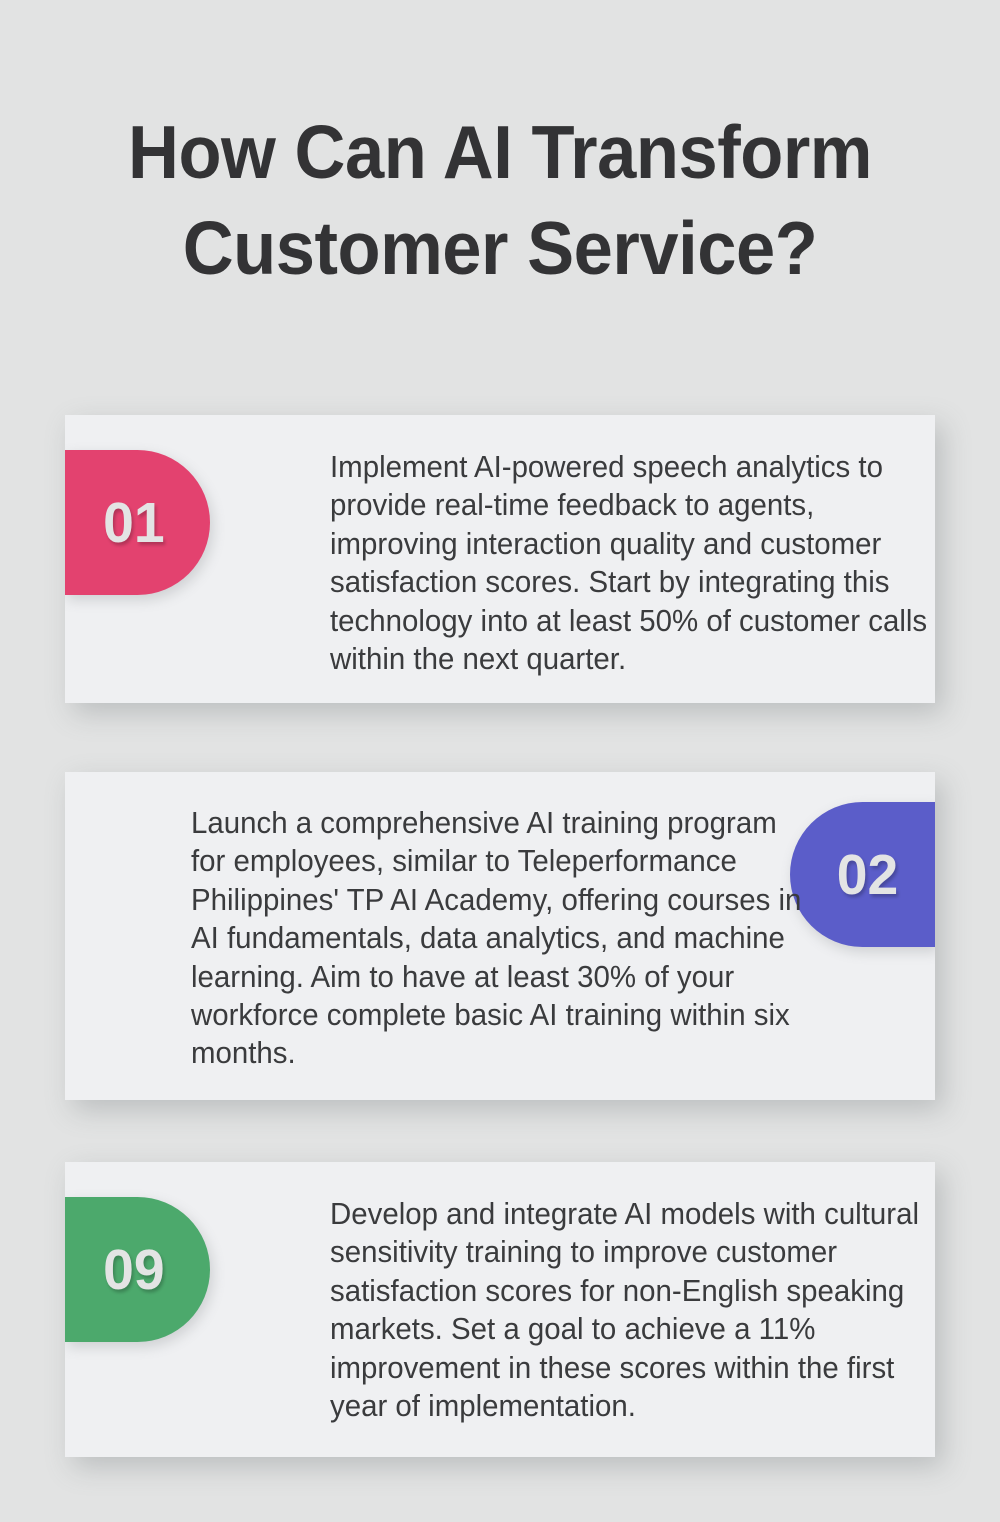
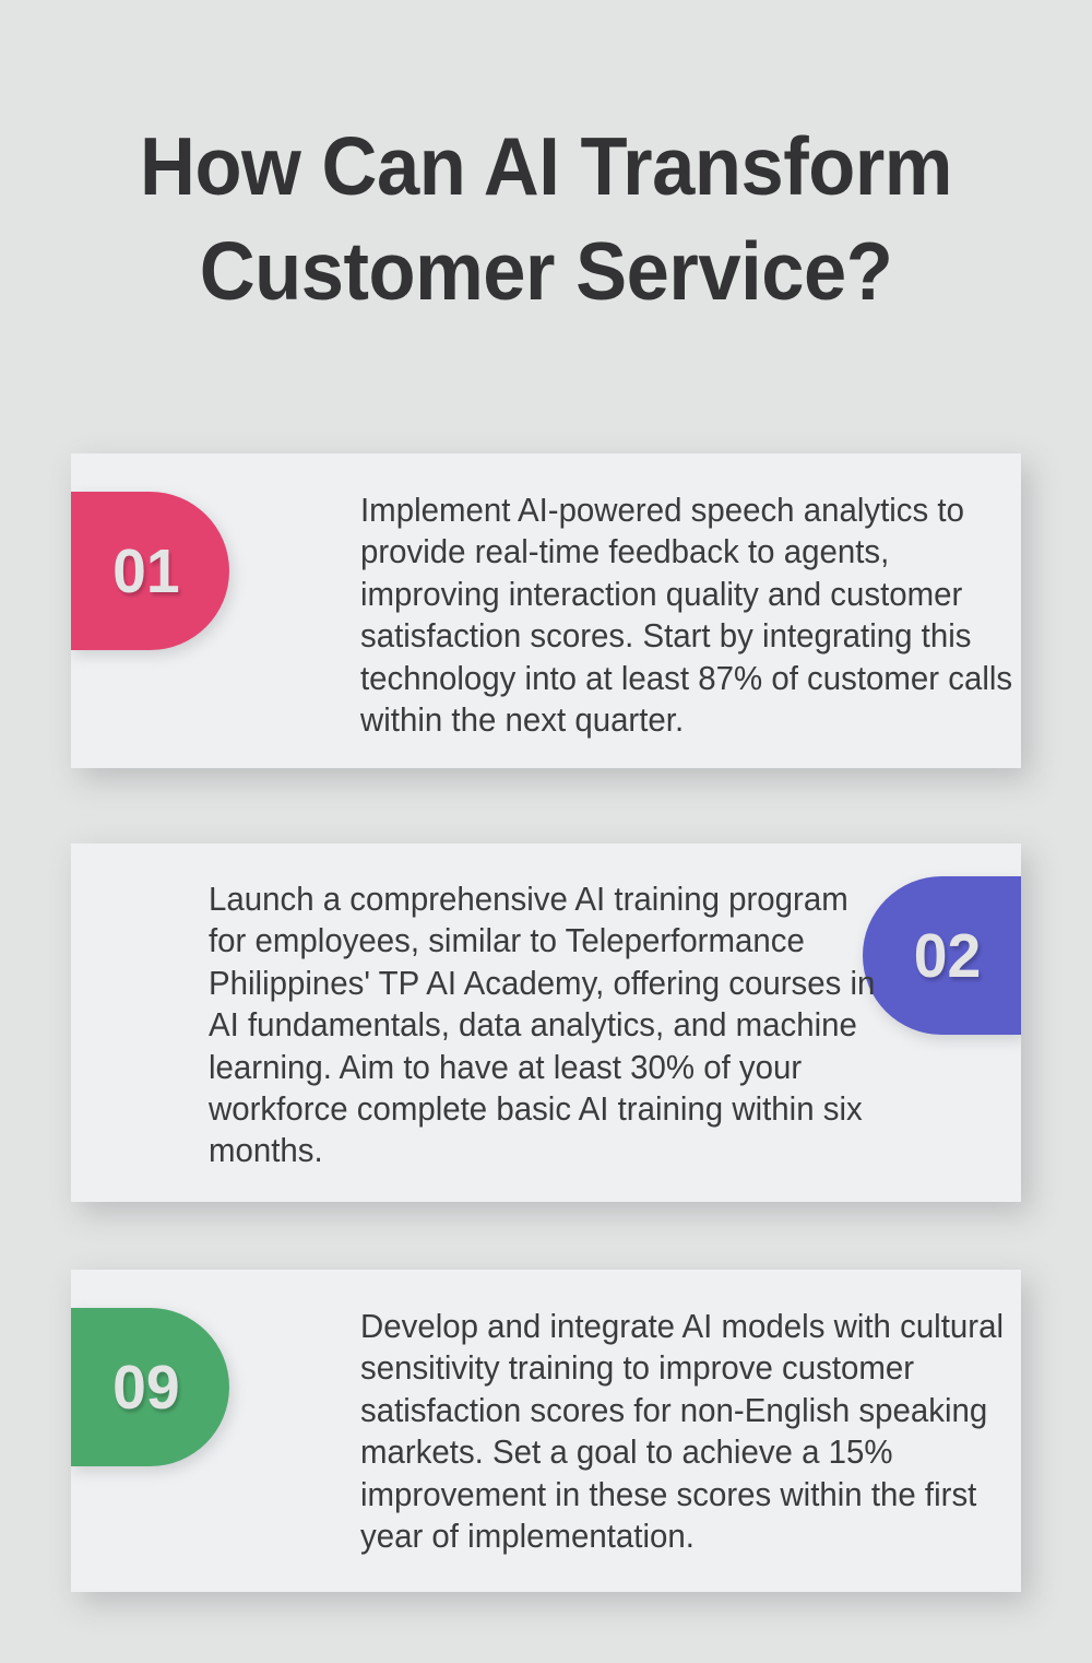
  How Can AI Transform
  Customer Service?
  01
- Implement AI-powered speech analytics to provide real-time feedback to agents, improving interaction quality and customer satisfaction scores. Start by integrating this technology into at least 50% of customer calls within the next quarter.
+ Implement AI-powered speech analytics to provide real-time feedback to agents, improving interaction quality and customer satisfaction scores. Start by integrating this technology into at least 87% of customer calls within the next quarter.
  02
  Launch a comprehensive AI training program for employees, similar to Teleperformance Philippines' TP AI Academy, offering courses in AI fundamentals, data analytics, and machine learning. Aim to have at least 30% of your workforce complete basic AI training within six months.
  09
- Develop and integrate AI models with cultural sensitivity training to improve customer satisfaction scores for non-English speaking markets. Set a goal to achieve a 11% improvement in these scores within the first year of implementation.
+ Develop and integrate AI models with cultural sensitivity training to improve customer satisfaction scores for non-English speaking markets. Set a goal to achieve a 15% improvement in these scores within the first year of implementation.
